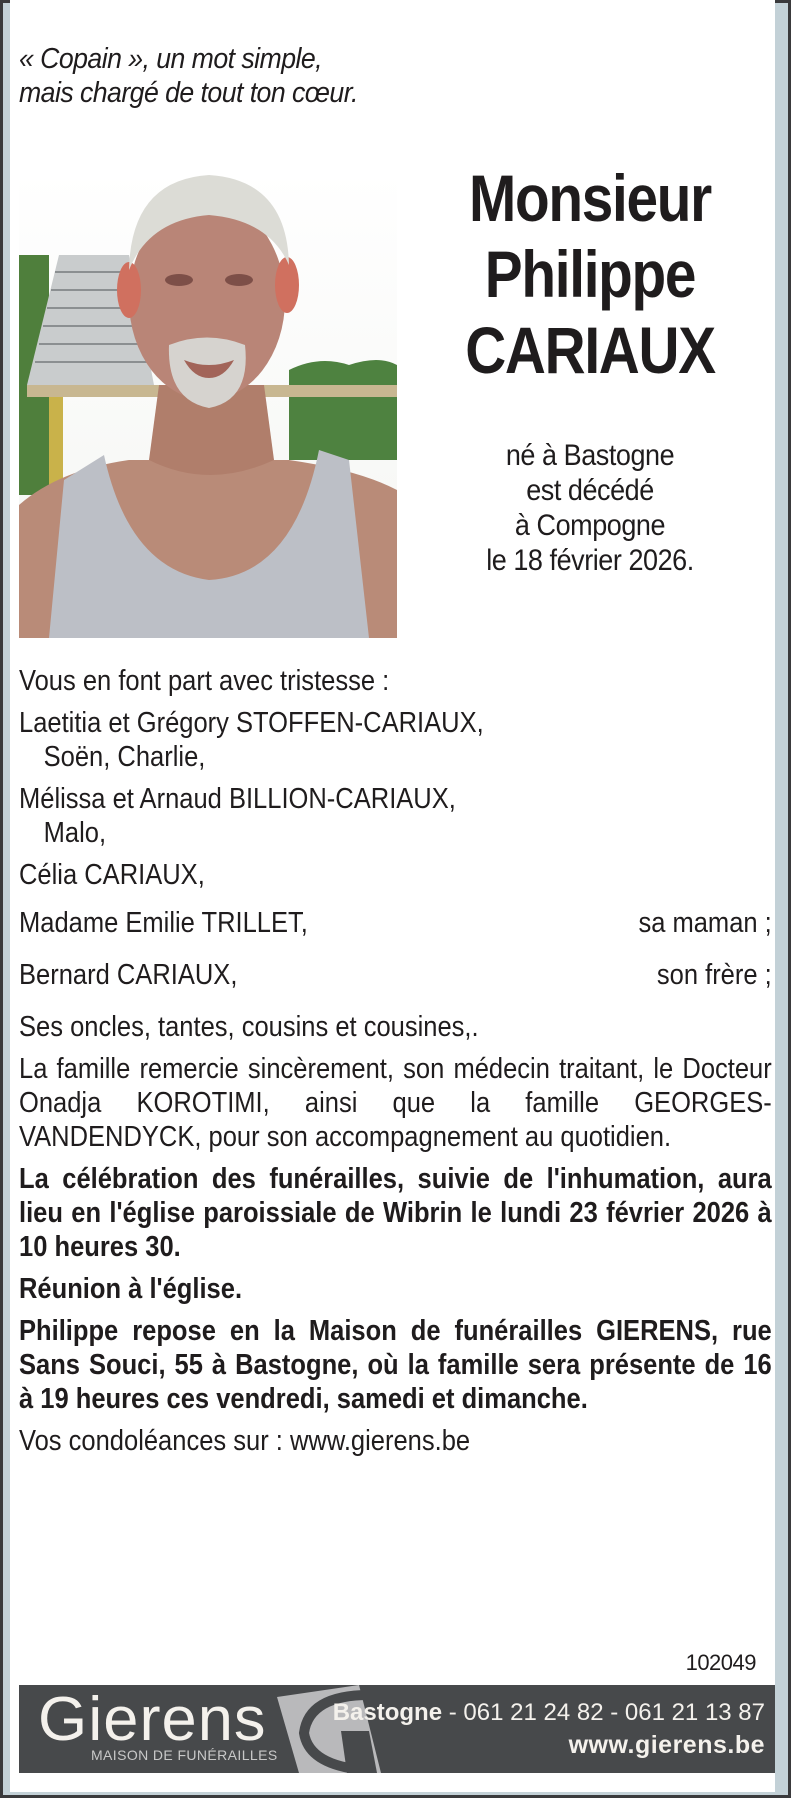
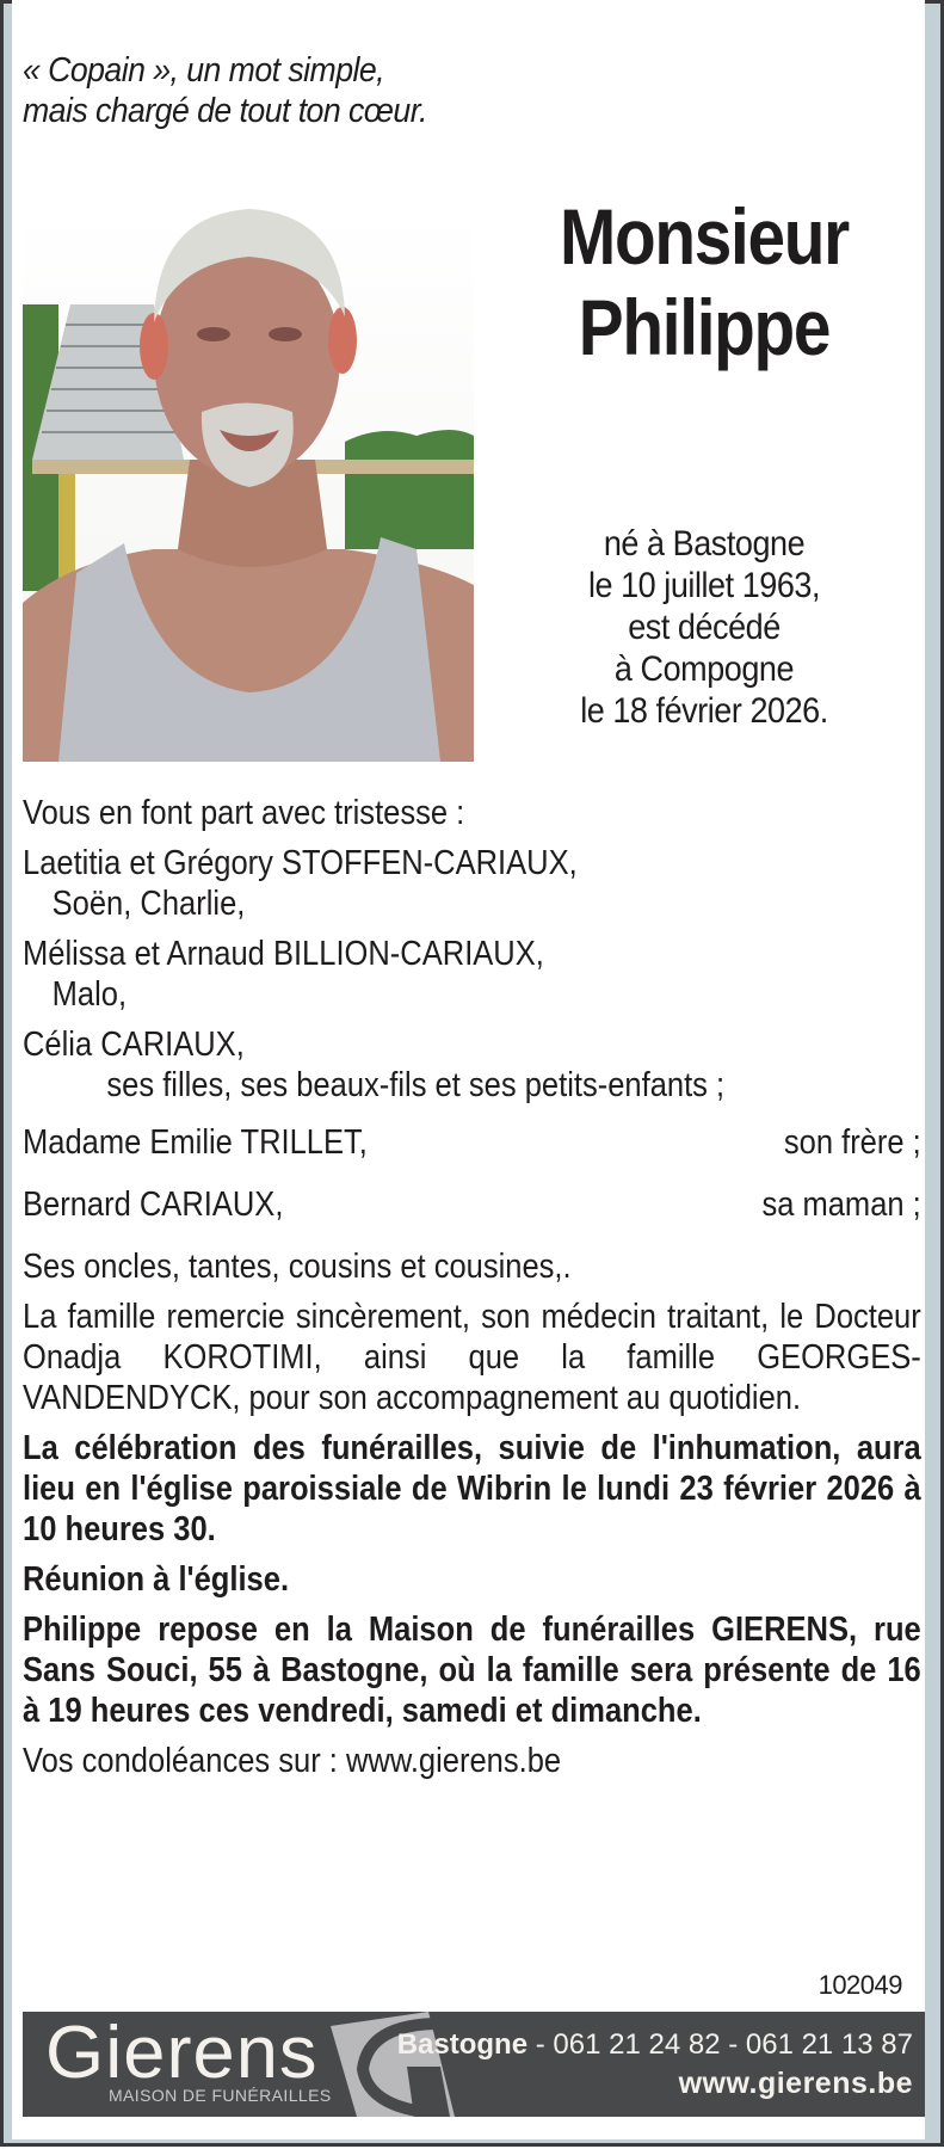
  « Copain », un mot simple,
  mais chargé de tout ton cœur.
  Monsieur
  Philippe
- CARIAUX
  né à Bastogne
+ le 10 juillet 1963,
  est décédé
  à Compogne
  le 18 février 2026.
  Vous en font part avec tristesse :
  Laetitia et Grégory STOFFEN-CARIAUX,
  Soën, Charlie,
  Mélissa et Arnaud BILLION-CARIAUX,
  Malo,
  Célia CARIAUX,
+ ses filles, ses beaux-fils et ses petits-enfants ;
  Madame Emilie TRILLET,
- sa maman ;
+ son frère ;
  Bernard CARIAUX,
- son frère ;
+ sa maman ;
  Ses oncles, tantes, cousins et cousines,.
  La famille remercie sincèrement, son médecin traitant, le Docteur Onadja KOROTIMI, ainsi que la famille GEORGES-VANDENDYCK, pour son accompagnement au quotidien.
  La célébration des funérailles, suivie de l'inhumation, aura lieu en l'église paroissiale de Wibrin le lundi 23 février 2026 à 10 heures 30.
  Réunion à l'église.
  Philippe repose en la Maison de funérailles GIERENS, rue Sans Souci, 55 à Bastogne, où la famille sera présente de 16 à 19 heures ces vendredi, samedi et dimanche.
  Vos condoléances sur : www.gierens.be
  102049
  Gierens
  MAISON DE FUNÉRAILLES
  Bastogne - 061 21 24 82 - 061 21 13 87
  www.gierens.be
